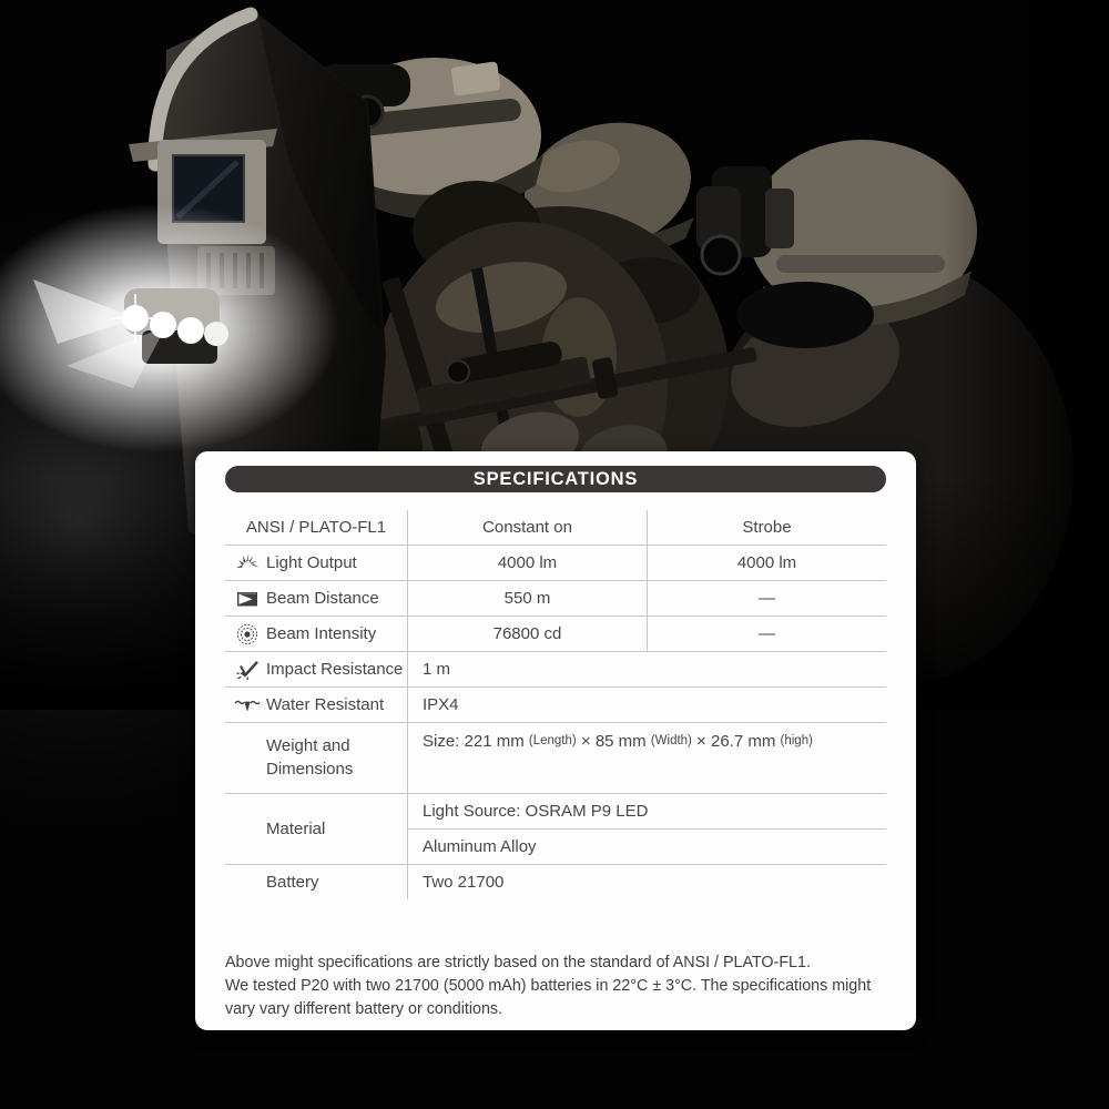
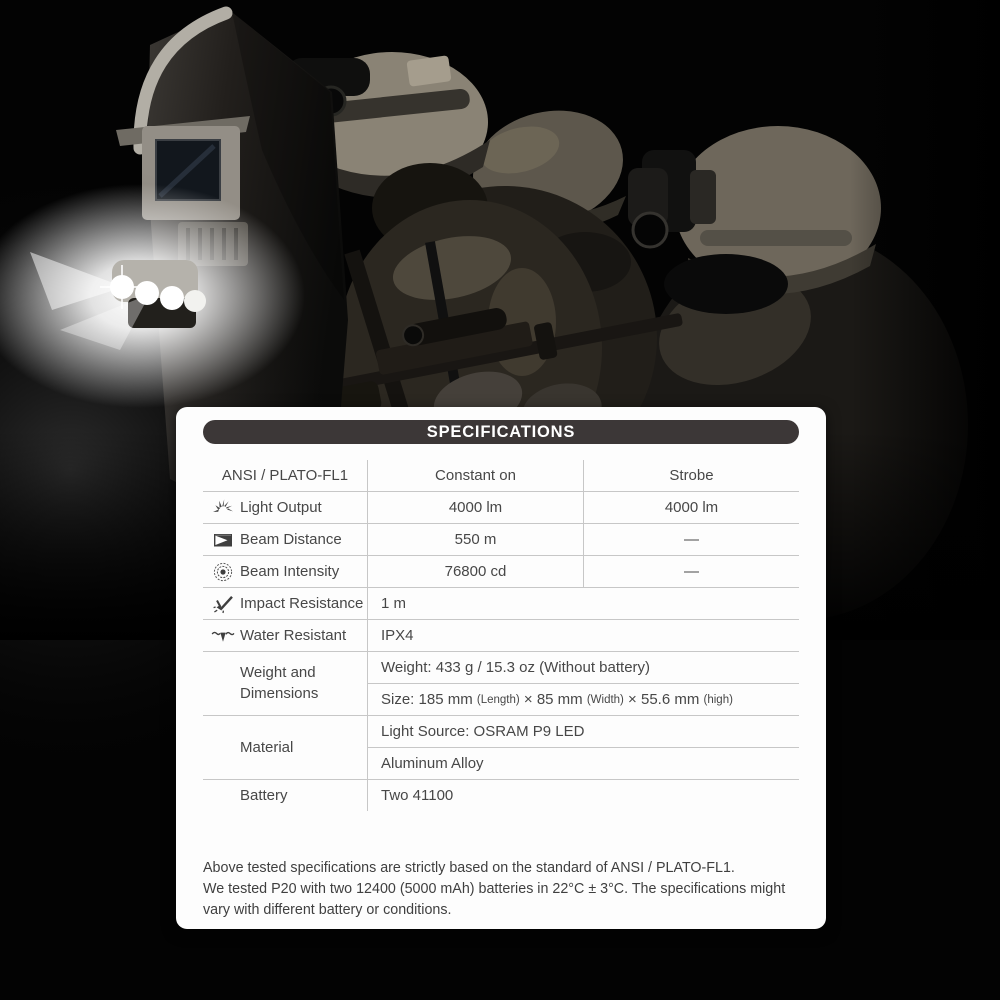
  SPECIFICATIONS
  ANSI / PLATO-FL1
  Constant on
  Strobe
  Light Output
  4000 lm
  4000 lm
  Beam Distance
  550 m
  —
  Beam Intensity
  76800 cd
  —
  Impact Resistance
  1 m
  Water Resistant
  IPX4
  Weight and Dimensions
+ Weight: 433 g / 15.3 oz (Without battery)
- Size: 221 mm
+ Size: 185 mm
  (Length)
  × 85 mm
  (Width)
- × 26.7 mm
+ × 55.6 mm
  (high)
  Material
  Light Source: OSRAM P9 LED
  Aluminum Alloy
  Battery
- Two 21700
+ Two 41100
- Above might specifications are strictly based on the standard of ANSI / PLATO-FL1.
+ Above tested specifications are strictly based on the standard of ANSI / PLATO-FL1.
- We tested P20 with two 21700 (5000 mAh) batteries in 22°C ± 3°C. The specifications might
+ We tested P20 with two 12400 (5000 mAh) batteries in 22°C ± 3°C. The specifications might
- vary vary different battery or conditions.
+ vary with different battery or conditions.
